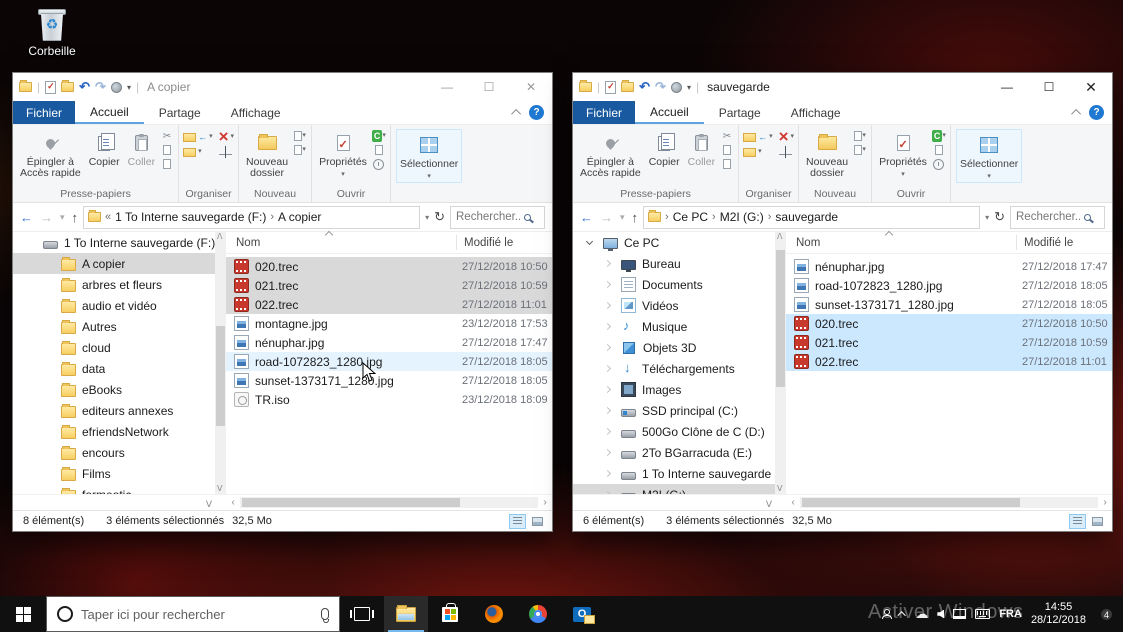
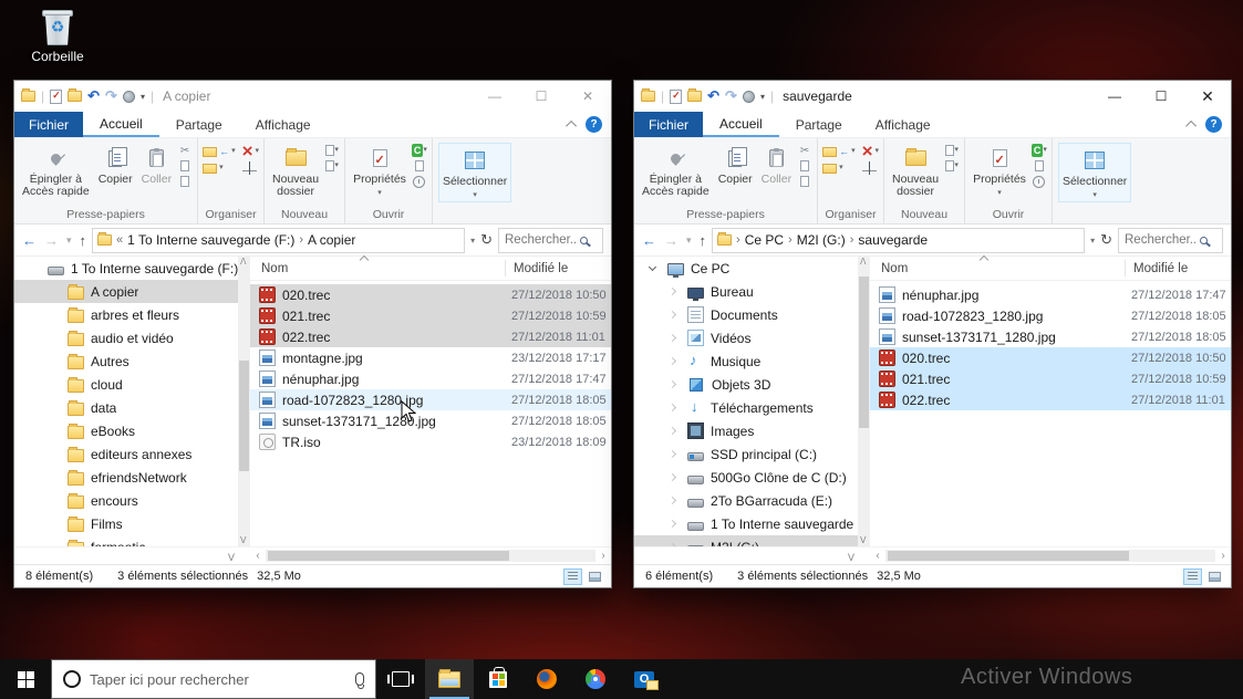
  ♻
  Corbeille
  |
  ↶
  ↷
  ▾
  |
  A copier
  —
  ☐
  ✕
  Fichier
  Accueil
  Partage
  Affichage
  ?
  Épingler à
  Accès rapide
  Copier
  Coller
  ✂
  Presse-papiers
  ←
  ×
  Organiser
  Nouveau
  dossier
  Nouveau
  Propriétés
  C
  Ouvrir
  Sélectionner
  ←
  →
  ▾
  ↑
  «
  1 To Interne sauvegarde (F:)
  ›
  A copier
  ▾
  ↻
  Rechercher..
  1 To Interne sauvegarde (F:)
  A copier
  arbres et fleurs
  audio et vidéo
  Autres
  cloud
  data
  eBooks
  editeurs annexes
  efriendsNetwork
  encours
  Films
  ᐱ
  ᐯ
  Nom
  Modifié le
  020.trec
  27/12/2018 10:50
  021.trec
  27/12/2018 10:59
  022.trec
  27/12/2018 11:01
  montagne.jpg
- 23/12/2018 17:53
+ 23/12/2018 17:17
  nénuphar.jpg
  27/12/2018 17:47
  road-1072823_1280.jpg
  27/12/2018 18:05
  sunset-1373171_128.jpg
  27/12/2018 18:05
  TR.iso
  23/12/2018 18:09
  ᐯ
  ‹
  ›
  8 élément(s)
  3 éléments sélectionnés
  32,5 Mo
  |
  ↶
  ↷
  ▾
  |
  sauvegarde
  —
  ☐
  ✕
  Fichier
  Accueil
  Partage
  Affichage
  ?
  Épingler à
  Accès rapide
  Copier
  Coller
  ✂
  Presse-papiers
  ←
  ×
  Organiser
  Nouveau
  dossier
  Nouveau
  Propriétés
  C
  Ouvrir
  Sélectionner
  ←
  →
  ▾
  ↑
  ›
  Ce PC
  ›
  M2I (G:)
  ›
  sauvegarde
  ▾
  ↻
  Rechercher..
  Ce PC
  Bureau
  Documents
  Vidéos
  Musique
  Objets 3D
  Téléchargements
  Images
  SSD principal (C:)
  500Go Clône de C (D:)
  2To BGarracuda (E:)
  1 To Interne sauvegarde
  ᐱ
  ᐯ
  Nom
  Modifié le
  nénuphar.jpg
  27/12/2018 17:47
  road-1072823_1280.jpg
  27/12/2018 18:05
  sunset-1373171_1280.jpg
  27/12/2018 18:05
  020.trec
  27/12/2018 10:50
  021.trec
  27/12/2018 10:59
  022.trec
  27/12/2018 11:01
  ᐯ
  ‹
  ›
  6 élément(s)
  3 éléments sélectionnés
  32,5 Mo
  Taper ici pour rechercher
  O
- ☁
- FRA
- 14:55
- 28/12/2018
- 4
  Activer Windows
